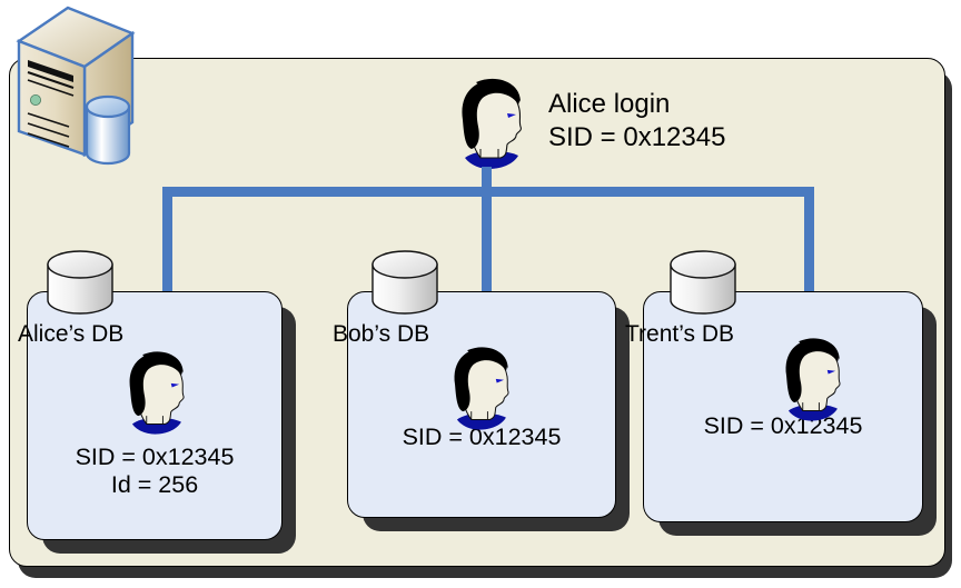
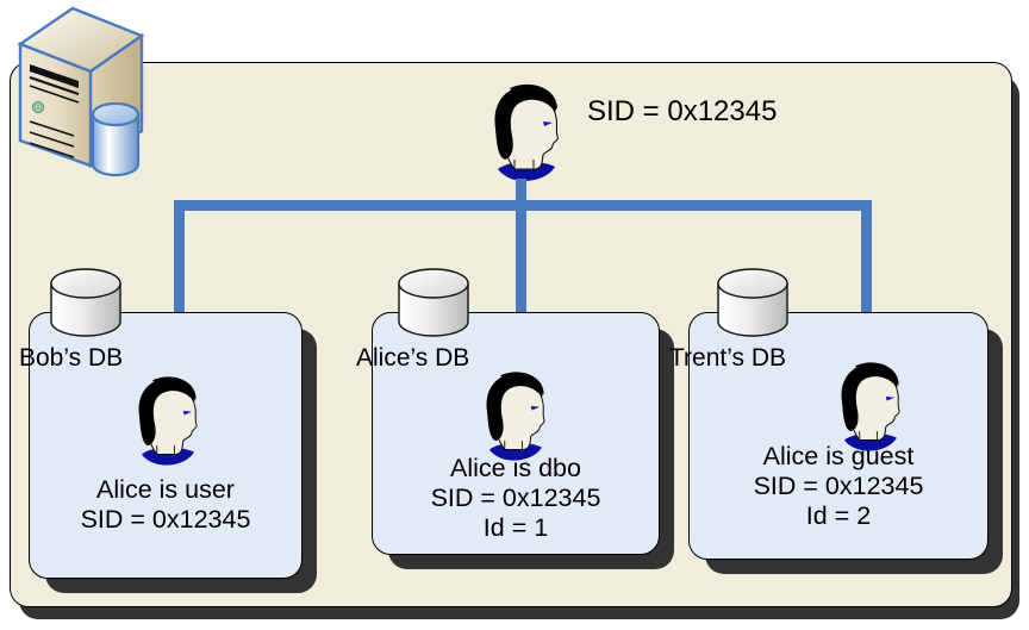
- Alice login
  SID = 0x12345
+ Alice is user
  SID = 0x12345
- Id = 256
- Alice’s DB
+ Bob’s DB
+ Alice is dbo
  SID = 0x12345
+ Id = 1
- Bob’s DB
+ Alice’s DB
+ Alice is guest
  SID = 0x12345
+ Id = 2
  Trent’s DB
